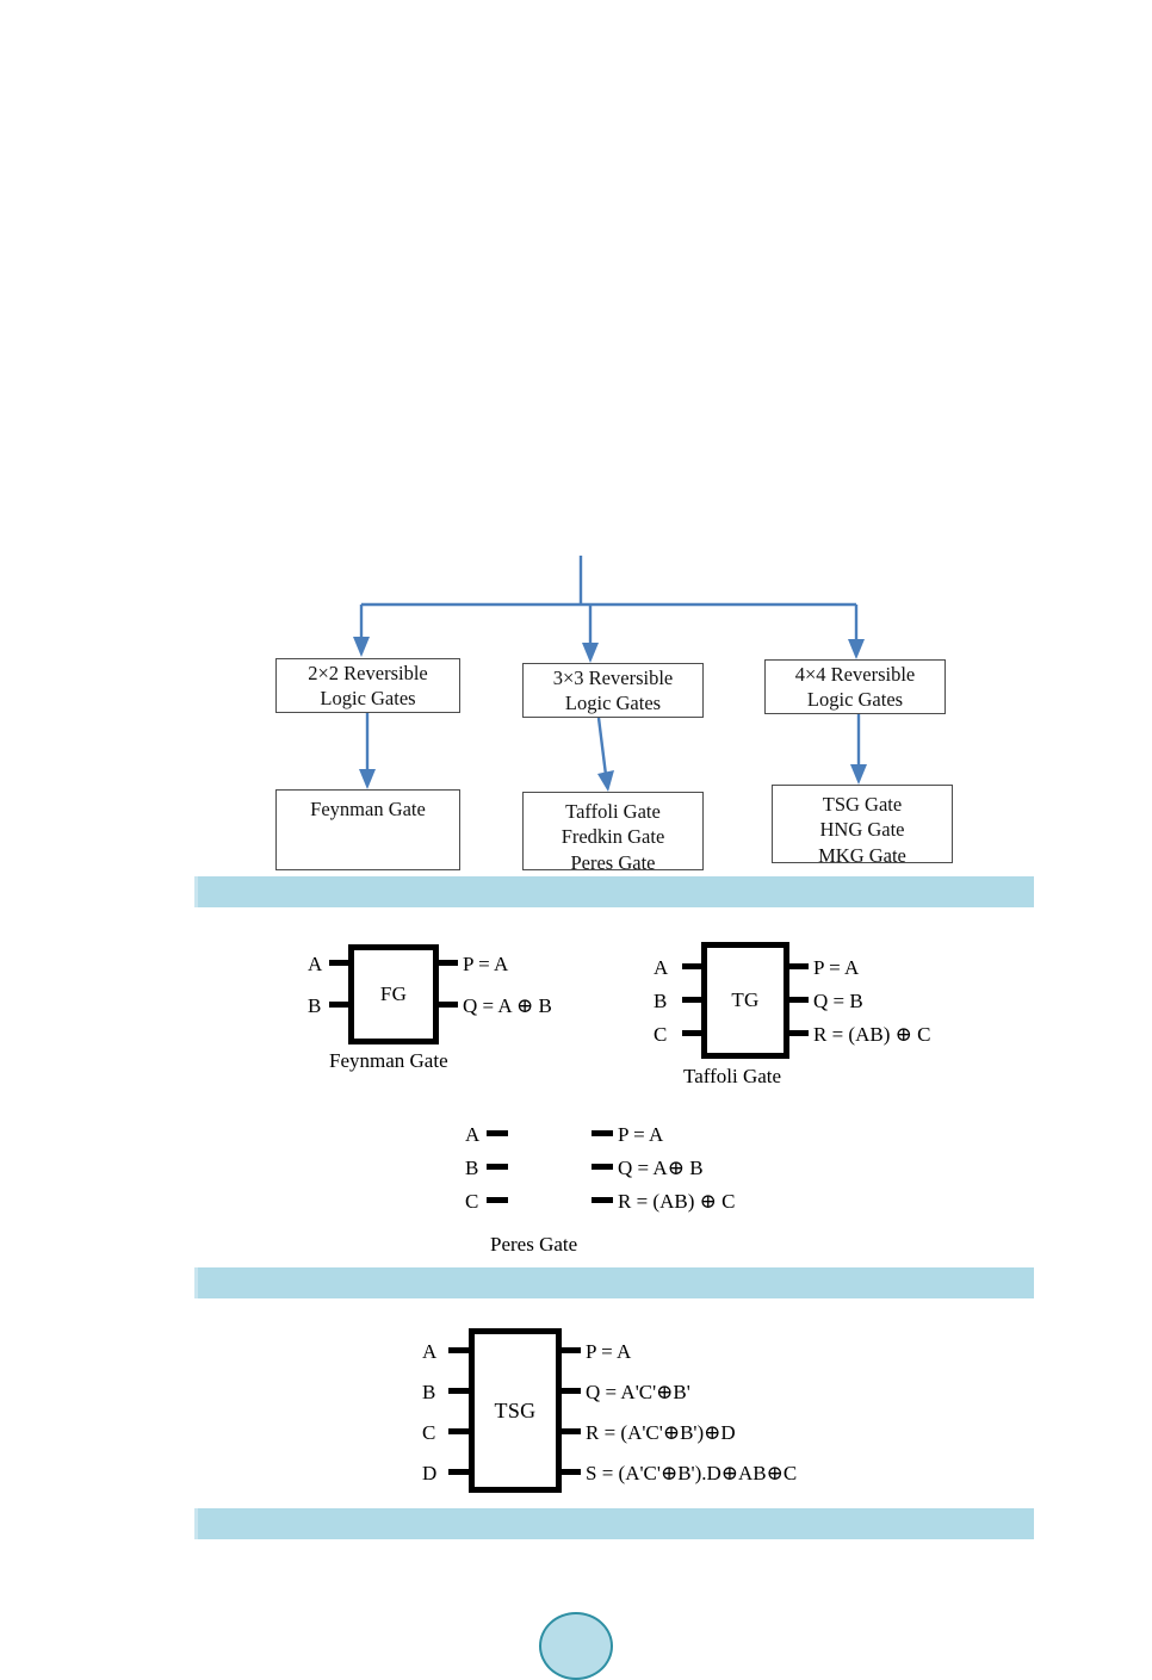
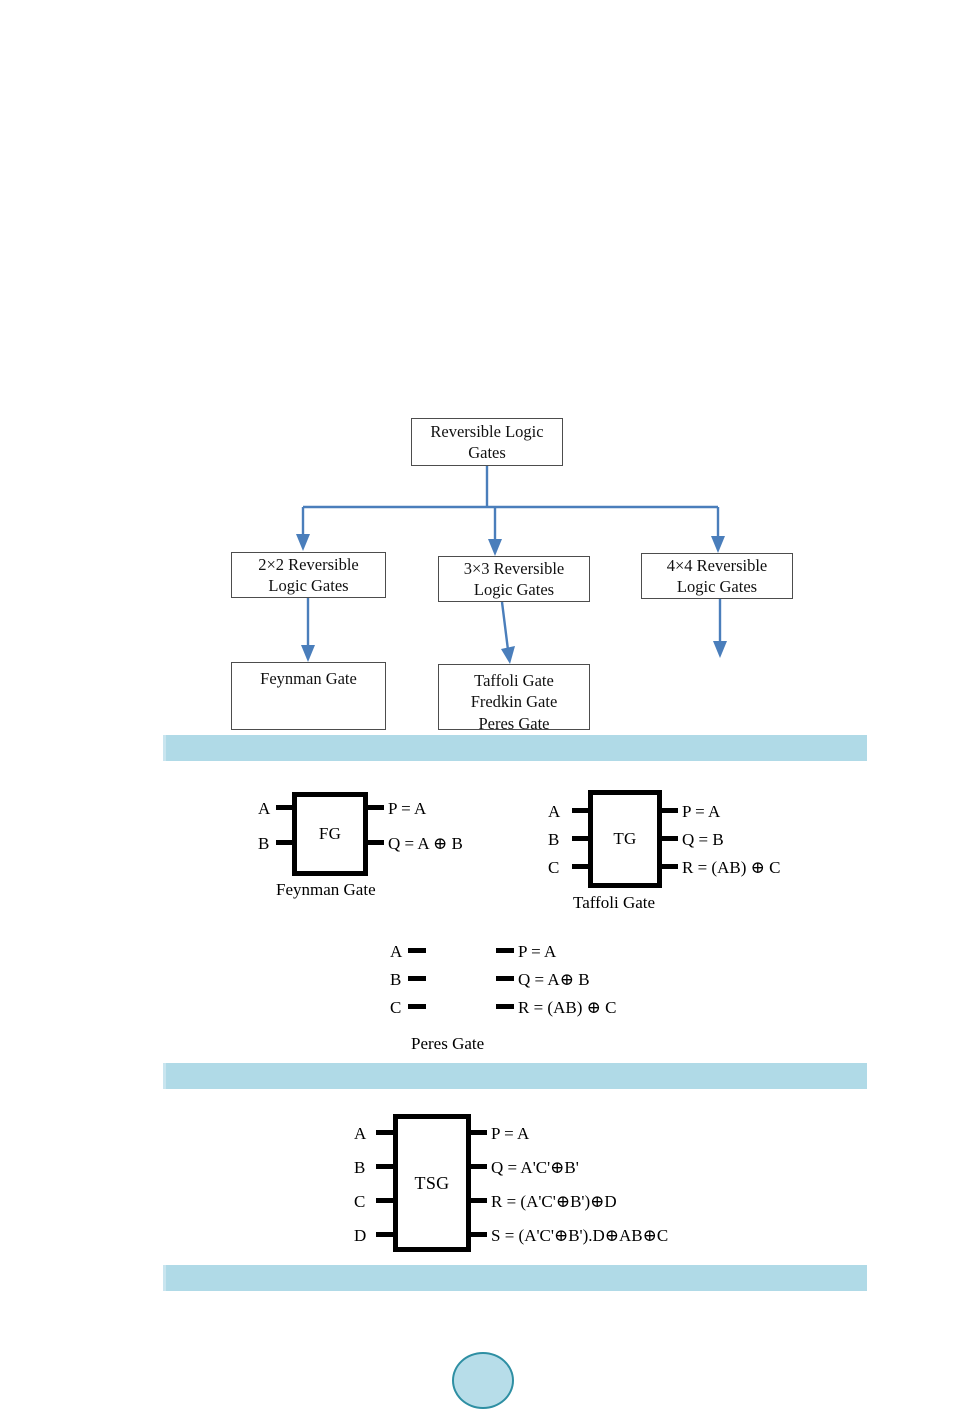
+ Reversible Logic
+ Gates
  2×2 Reversible
  Logic Gates
  3×3 Reversible
  Logic Gates
  4×4 Reversible
  Logic Gates
  Feynman Gate
  Taffoli Gate
  Fredkin Gate
  Peres Gate
- TSG Gate
- HNG Gate
- MKG Gate
  FG
  A
  B
  P = A
  Q = A ⊕ B
  Feynman Gate
  TG
  A
  B
  C
  P = A
  Q = B
  R = (AB) ⊕ C
  Taffoli Gate
  A
  B
  C
  P = A
  Q = A⊕ B
  R = (AB) ⊕ C
  Peres Gate
  TSG
  A
  B
  C
  D
  P = A
  Q = A'C'⊕B'
  R = (A'C'⊕B')⊕D
  S = (A'C'⊕B').D⊕AB⊕C
